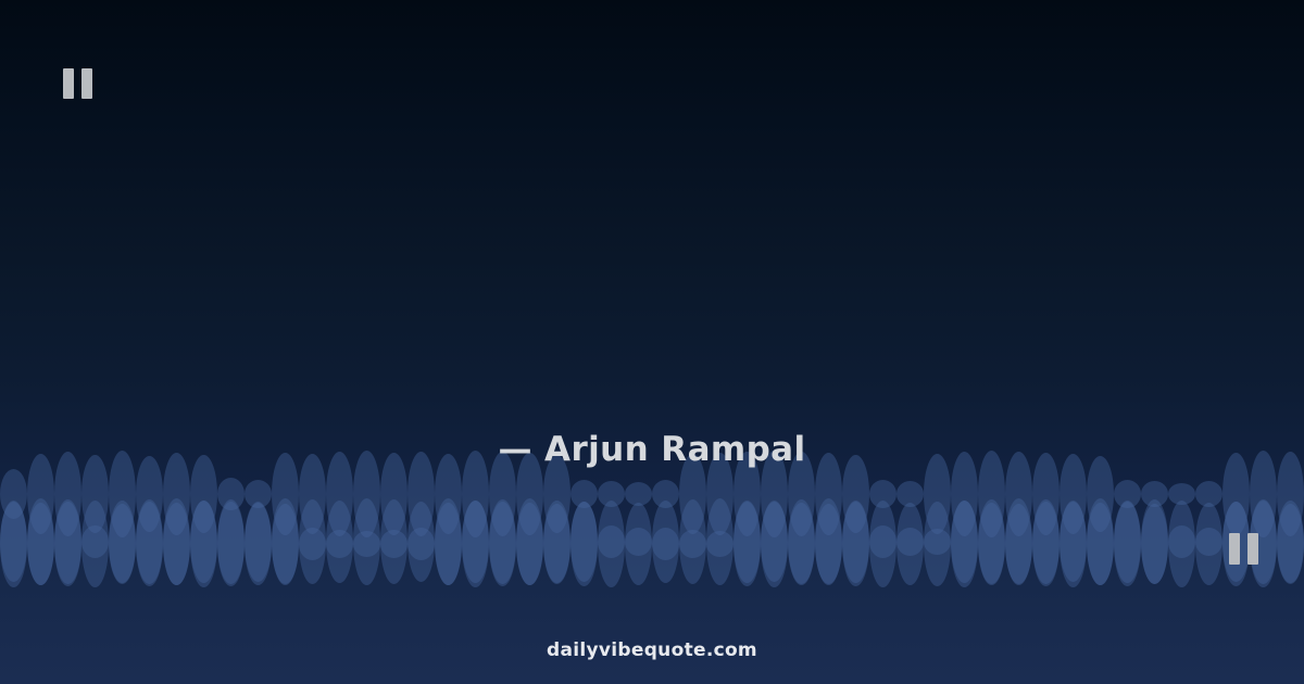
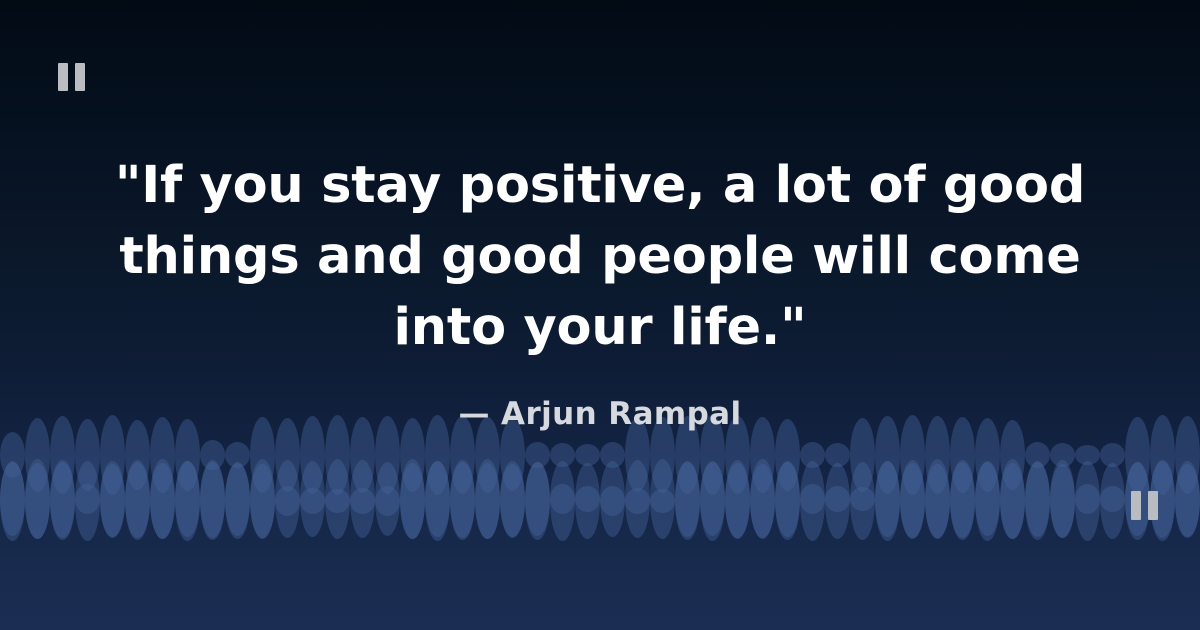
+ "If you stay positive, a lot of good things and good people will come into your life."
  — Arjun Rampal
- dailyvibequote.com
